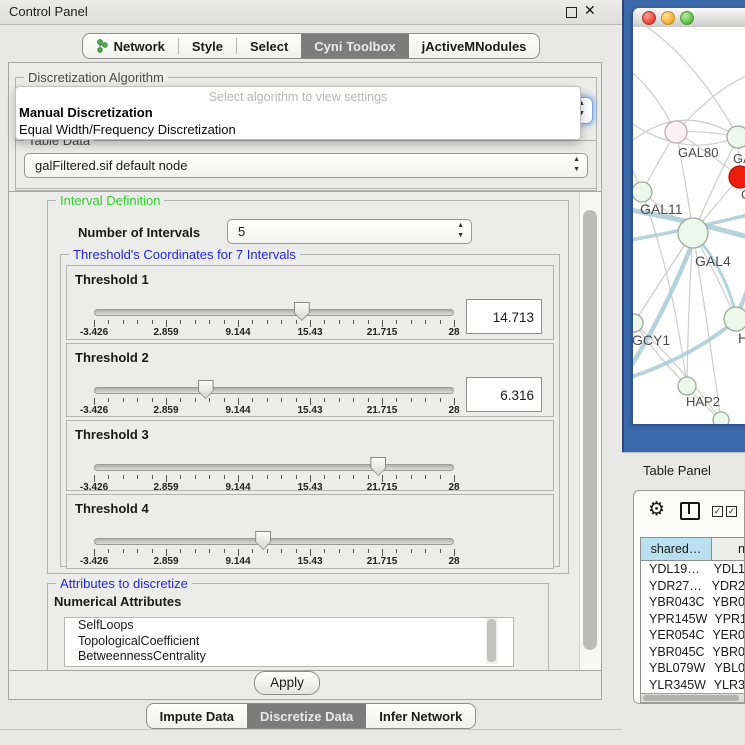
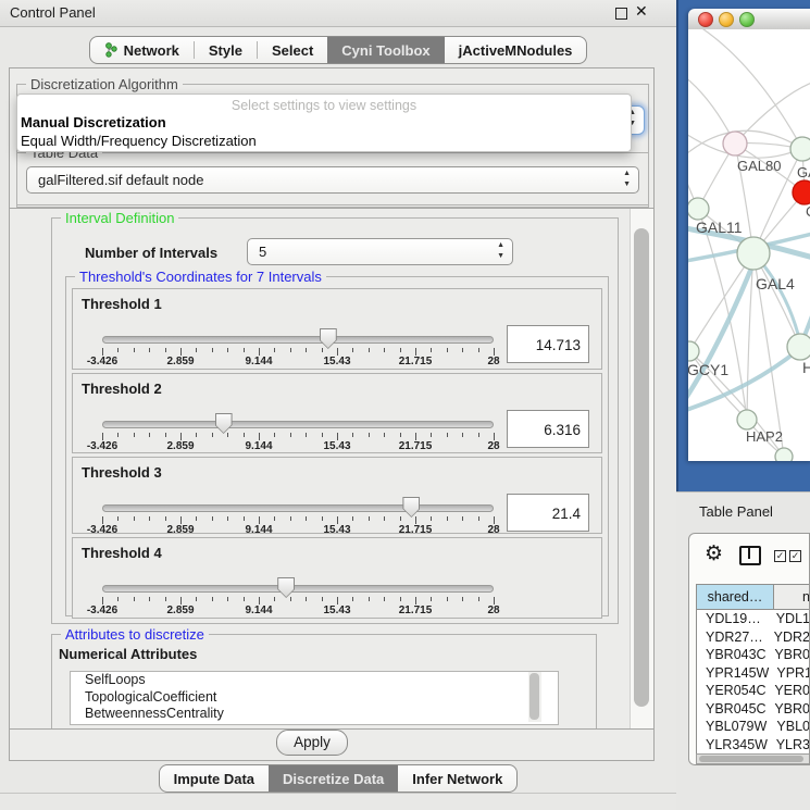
  Control Panel
  ✕
  Network
  Style
  Select
  Cyni Toolbox
  jActiveMNodules
  Discretization Algorithm
- Select algorithm to view settings
+ Select settings to view settings
  Manual Discretization
  Equal Width/Frequency Discretization
  Table Data
  galFiltered.sif default node
  Interval Definition
  Number of Intervals
  5
  Threshold's Coordinates for 7 Intervals
  Threshold 1
  -3.426
  2.859
  9.144
  15.43
  21.715
  28
  14.713
  Threshold 2
  -3.426
  2.859
  9.144
  15.43
  21.715
  28
  6.316
  Threshold 3
  -3.426
  2.859
  9.144
  15.43
  21.715
  28
+ 21.4
  Threshold 4
  -3.426
  2.859
  9.144
  15.43
  21.715
  28
  Attributes to discretize
  Numerical Attributes
  SelfLoops
  TopologicalCoefficient
  BetweennessCentrality
  Apply
  Impute Data
  Discretize Data
  Infer Network
  GAL80
  GAL11
  GAL4
  GCY1
  H
  HAP2
  Table Panel
  ⚙
  ✓
  ✓
  shared…
  n
  YDL19…
  YDL1
  YDR27…
  YDR2
  YBR043C
  YBR0
  YPR145W
  YPR1
  YER054C
  YER0
  YBR045C
  YBR0
  YBL079W
  YBL0
  YLR345W
  YLR3
